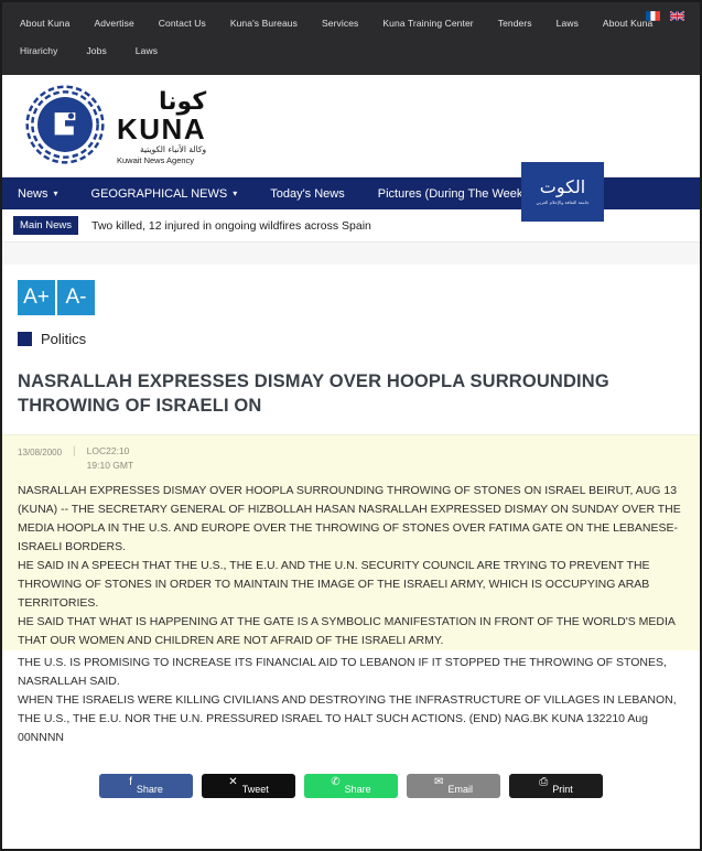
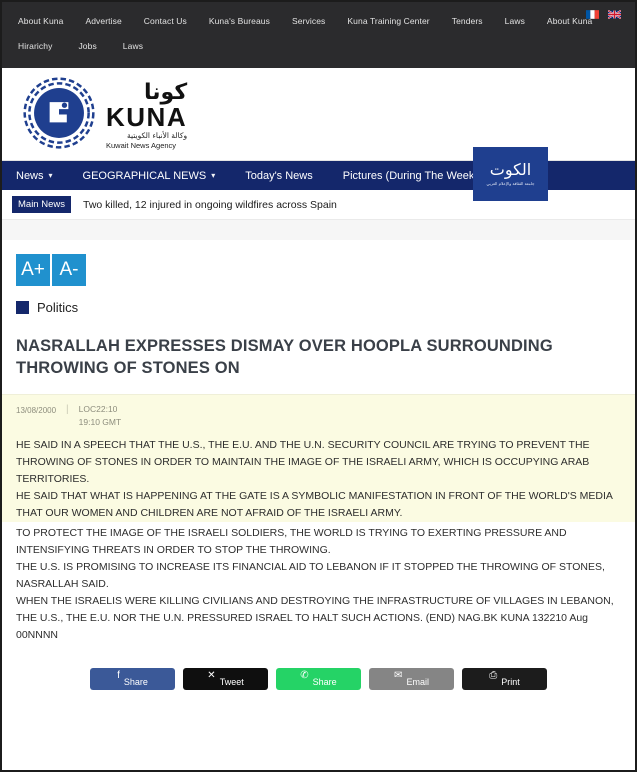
  About Kuna
  Advertise
  Contact Us
  Kuna's Bureaus
  Services
  Kuna Training Center
  Tenders
  Laws
  About Kuna
  Hirarichy
  Jobs
  Laws
  كونا
  KUNA
  وكالة الأنباء الكويتية
  Kuwait News Agency
  الكوت
  News
  ▾
  GEOGRAPHICAL NEWS
  ▾
  Today's News
  Pictures (During The Week
  Main News
  Two killed, 12 injured in ongoing wildfires across Spain
  A+
  A-
  Politics
- NASRALLAH EXPRESSES DISMAY OVER HOOPLA SURROUNDING THROWING OF ISRAELI ON
+ NASRALLAH EXPRESSES DISMAY OVER HOOPLA SURROUNDING THROWING OF STONES ON
  13/08/2000
  |
  LOC22:10
  19:10 GMT
- NASRALLAH EXPRESSES DISMAY OVER HOOPLA SURROUNDING THROWING OF STONES ON ISRAEL BEIRUT, AUG 13 (KUNA) -- THE SECRETARY GENERAL OF HIZBOLLAH HASAN NASRALLAH EXPRESSED DISMAY ON SUNDAY OVER THE MEDIA HOOPLA IN THE U.S. AND EUROPE OVER THE THROWING OF STONES OVER FATIMA GATE ON THE LEBANESE-ISRAELI BORDERS.
  HE SAID IN A SPEECH THAT THE U.S., THE E.U. AND THE U.N. SECURITY COUNCIL ARE TRYING TO PREVENT THE THROWING OF STONES IN ORDER TO MAINTAIN THE IMAGE OF THE ISRAELI ARMY, WHICH IS OCCUPYING ARAB TERRITORIES.
  HE SAID THAT WHAT IS HAPPENING AT THE GATE IS A SYMBOLIC MANIFESTATION IN FRONT OF THE WORLD'S MEDIA THAT OUR WOMEN AND CHILDREN ARE NOT AFRAID OF THE ISRAELI ARMY.
+ TO PROTECT THE IMAGE OF THE ISRAELI SOLDIERS, THE WORLD IS TRYING TO EXERTING PRESSURE AND INTENSIFYING THREATS IN ORDER TO STOP THE THROWING.
  THE U.S. IS PROMISING TO INCREASE ITS FINANCIAL AID TO LEBANON IF IT STOPPED THE THROWING OF STONES, NASRALLAH SAID.
  WHEN THE ISRAELIS WERE KILLING CIVILIANS AND DESTROYING THE INFRASTRUCTURE OF VILLAGES IN LEBANON, THE U.S., THE E.U. NOR THE U.N. PRESSURED ISRAEL TO HALT SUCH ACTIONS. (END) NAG.BK KUNA 132210 Aug 00NNNN
  f
  Share
  ✕
  Tweet
  ✆
  Share
  ✉
  Email
  ⎙
  Print
